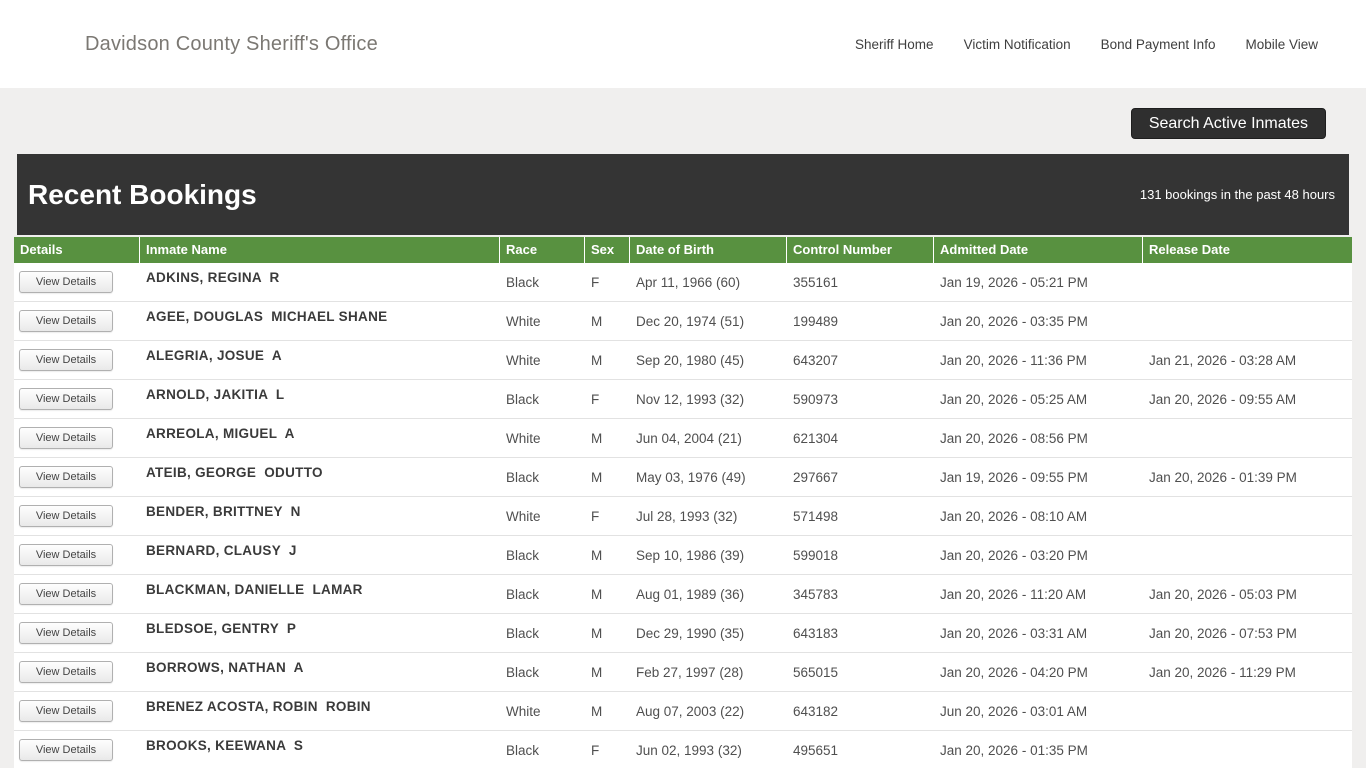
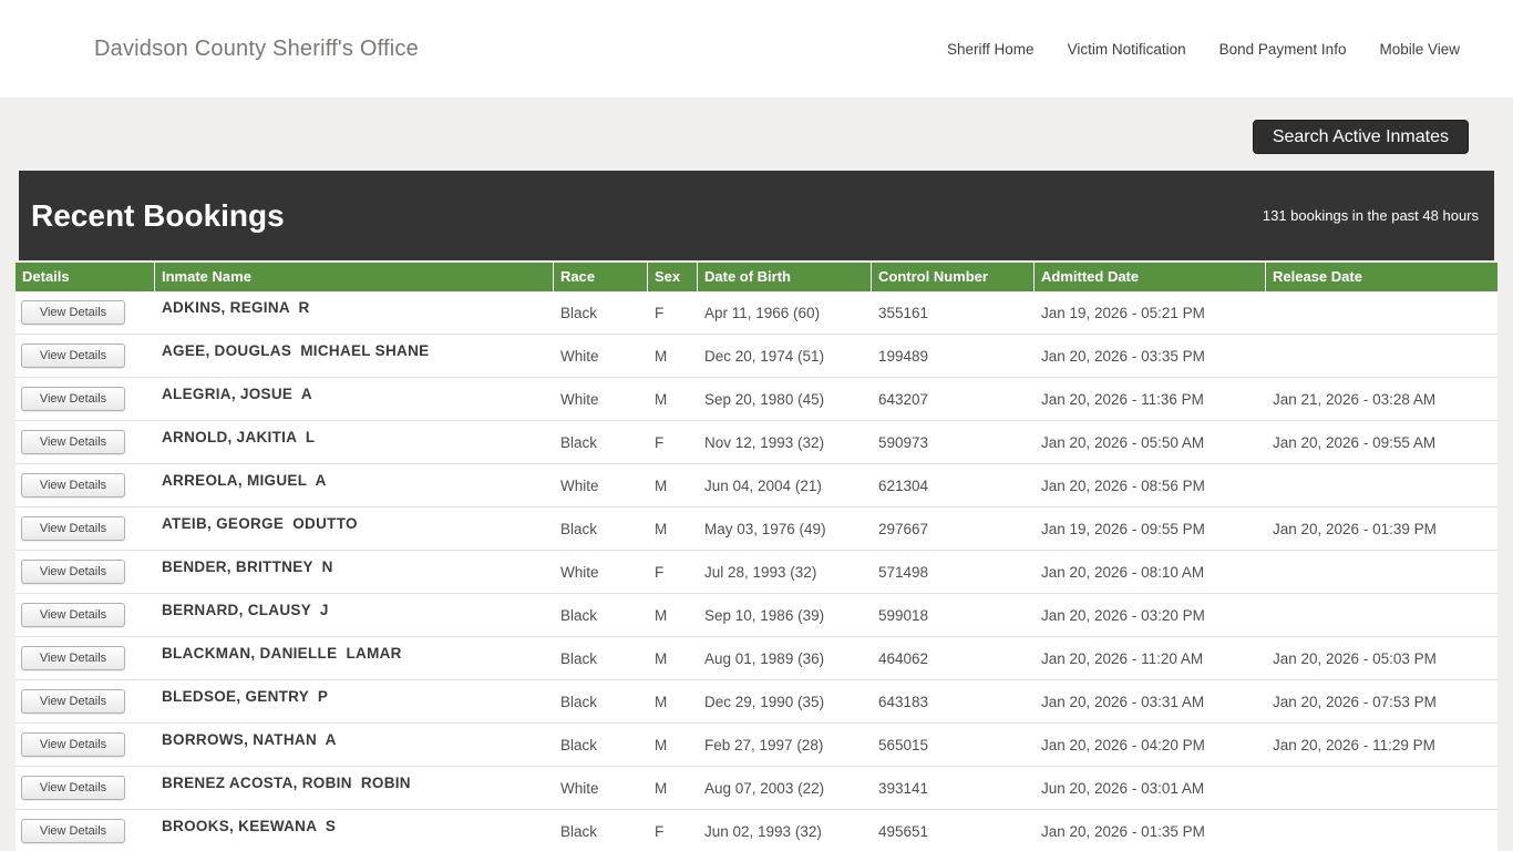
  Davidson County Sheriff's Office
  Sheriff Home
  Victim Notification
  Bond Payment Info
  Mobile View
  Search Active Inmates
  Recent Bookings
  131 bookings in the past 48 hours
  Details
  Inmate Name
  Race
  Sex
  Date of Birth
  Control Number
  Admitted Date
  Release Date
  View Details
  ADKINS, REGINA R
  Black
  F
  Apr 11, 1966 (60)
  355161
  Jan 19, 2026 - 05:21 PM
  View Details
  AGEE, DOUGLAS MICHAEL SHANE
  White
  M
  Dec 20, 1974 (51)
  199489
  Jan 20, 2026 - 03:35 PM
  View Details
  ALEGRIA, JOSUE A
  White
  M
  Sep 20, 1980 (45)
  643207
  Jan 20, 2026 - 11:36 PM
  Jan 21, 2026 - 03:28 AM
  View Details
  ARNOLD, JAKITIA L
  Black
  F
  Nov 12, 1993 (32)
  590973
- Jan 20, 2026 - 05:25 AM
+ Jan 20, 2026 - 05:50 AM
  Jan 20, 2026 - 09:55 AM
  View Details
  ARREOLA, MIGUEL A
  White
  M
  Jun 04, 2004 (21)
  621304
  Jan 20, 2026 - 08:56 PM
  View Details
  ATEIB, GEORGE ODUTTO
  Black
  M
  May 03, 1976 (49)
  297667
  Jan 19, 2026 - 09:55 PM
  Jan 20, 2026 - 01:39 PM
  View Details
  BENDER, BRITTNEY N
  White
  F
  Jul 28, 1993 (32)
  571498
  Jan 20, 2026 - 08:10 AM
  View Details
  BERNARD, CLAUSY J
  Black
  M
  Sep 10, 1986 (39)
  599018
  Jan 20, 2026 - 03:20 PM
  View Details
  BLACKMAN, DANIELLE LAMAR
  Black
  M
  Aug 01, 1989 (36)
- 345783
+ 464062
  Jan 20, 2026 - 11:20 AM
  Jan 20, 2026 - 05:03 PM
  View Details
  BLEDSOE, GENTRY P
  Black
  M
  Dec 29, 1990 (35)
  643183
  Jan 20, 2026 - 03:31 AM
  Jan 20, 2026 - 07:53 PM
  View Details
  BORROWS, NATHAN A
  Black
  M
  Feb 27, 1997 (28)
  565015
  Jan 20, 2026 - 04:20 PM
  Jan 20, 2026 - 11:29 PM
  View Details
  BRENEZ ACOSTA, ROBIN ROBIN
  White
  M
  Aug 07, 2003 (22)
- 643182
+ 393141
  Jun 20, 2026 - 03:01 AM
  View Details
  BROOKS, KEEWANA S
  Black
  F
  Jun 02, 1993 (32)
  495651
  Jan 20, 2026 - 01:35 PM
